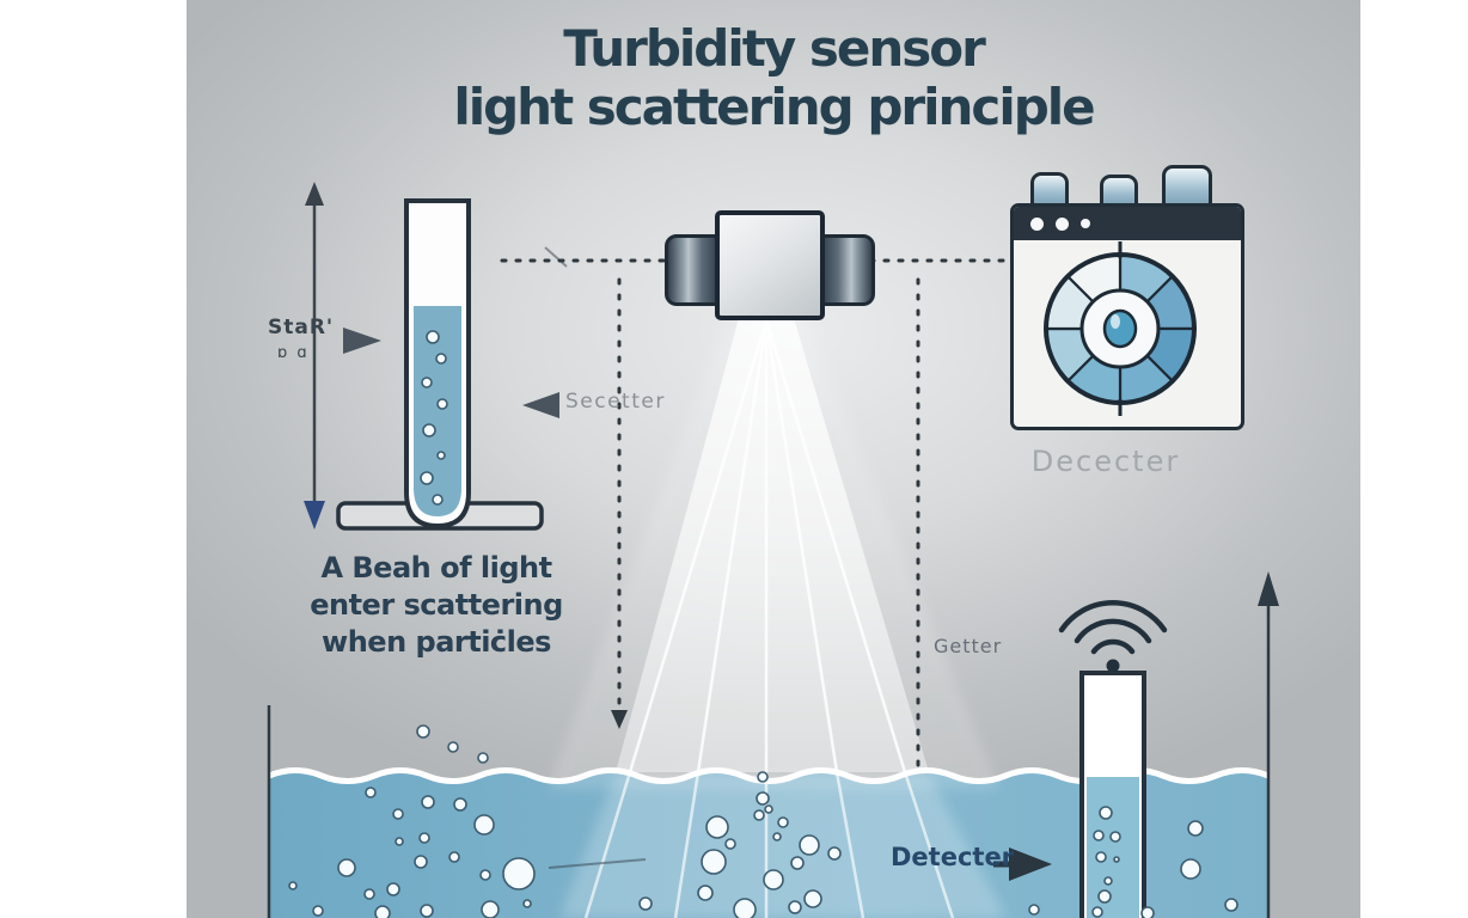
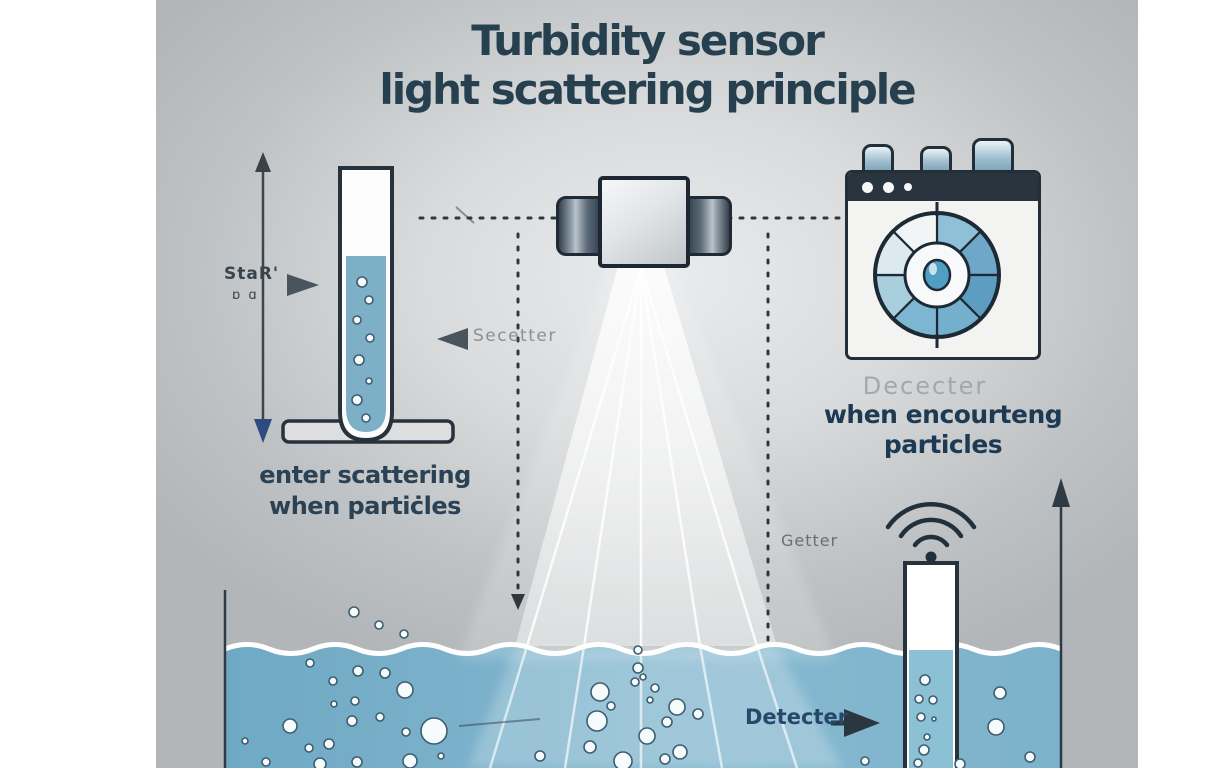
  Turbidity sensor
  light scattering principle
  StaR'
  ɒ ɑ
  Secetter
- A Beah of light
  enter scattering
  when partiċles
  Getter
  Dececter
+ when encourteng
+ particles
  Detecter
